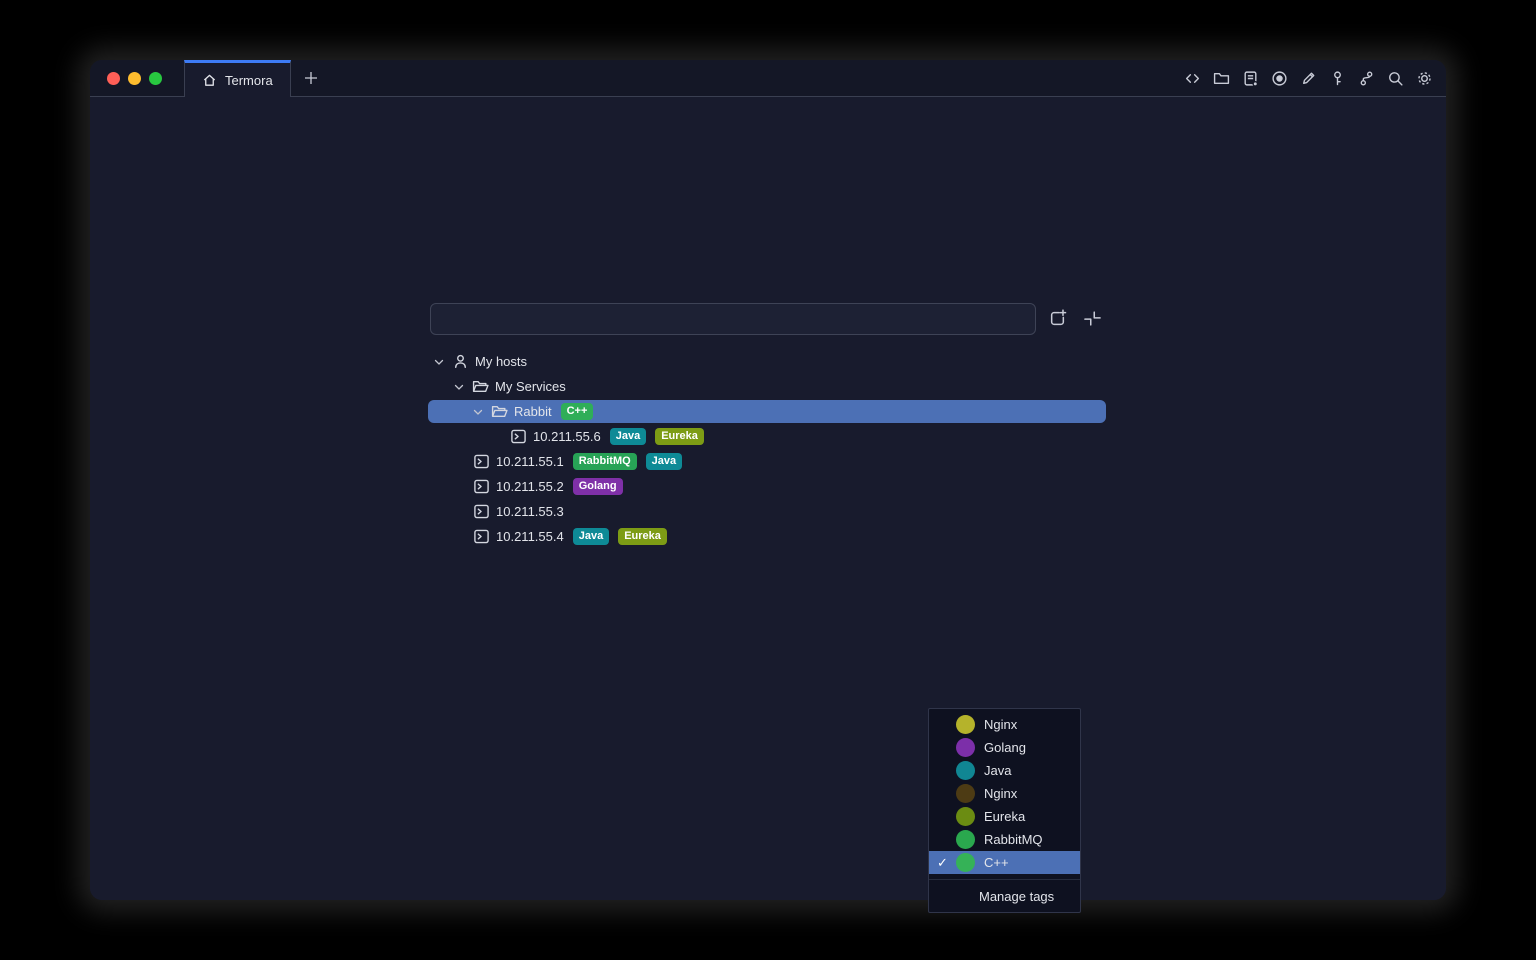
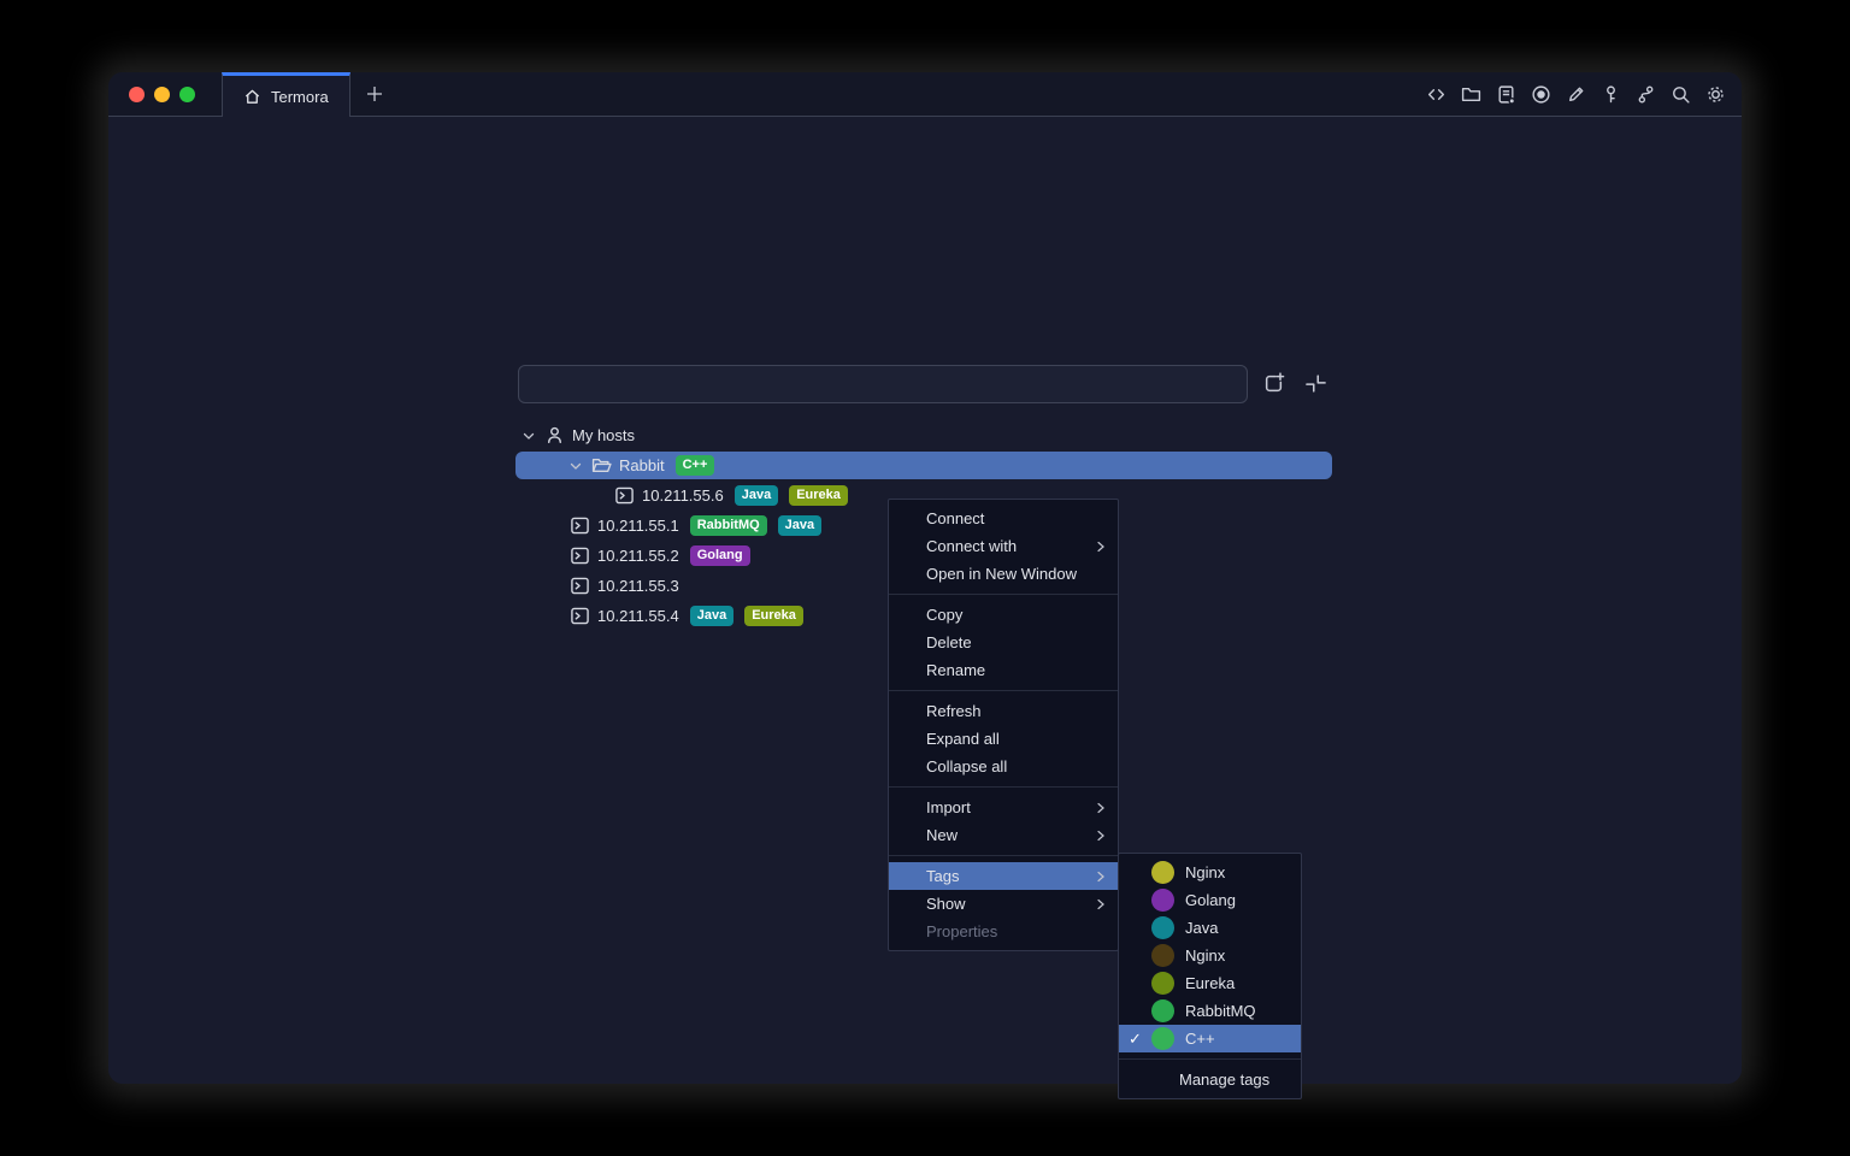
  Termora
  My hosts
- My Services
  Rabbit
  C++
  10.211.55.6
  Java
  Eureka
  10.211.55.1
  RabbitMQ
  Java
  10.211.55.2
  Golang
  10.211.55.3
  10.211.55.4
  Java
  Eureka
+ Connect
+ Connect with
+ Open in New Window
+ Copy
+ Delete
+ Rename
+ Refresh
+ Expand all
+ Collapse all
+ Import
+ New
+ Tags
+ Show
+ Properties
  Nginx
  Golang
  Java
  Nginx
  Eureka
  RabbitMQ
  ✓
  C++
  Manage tags
